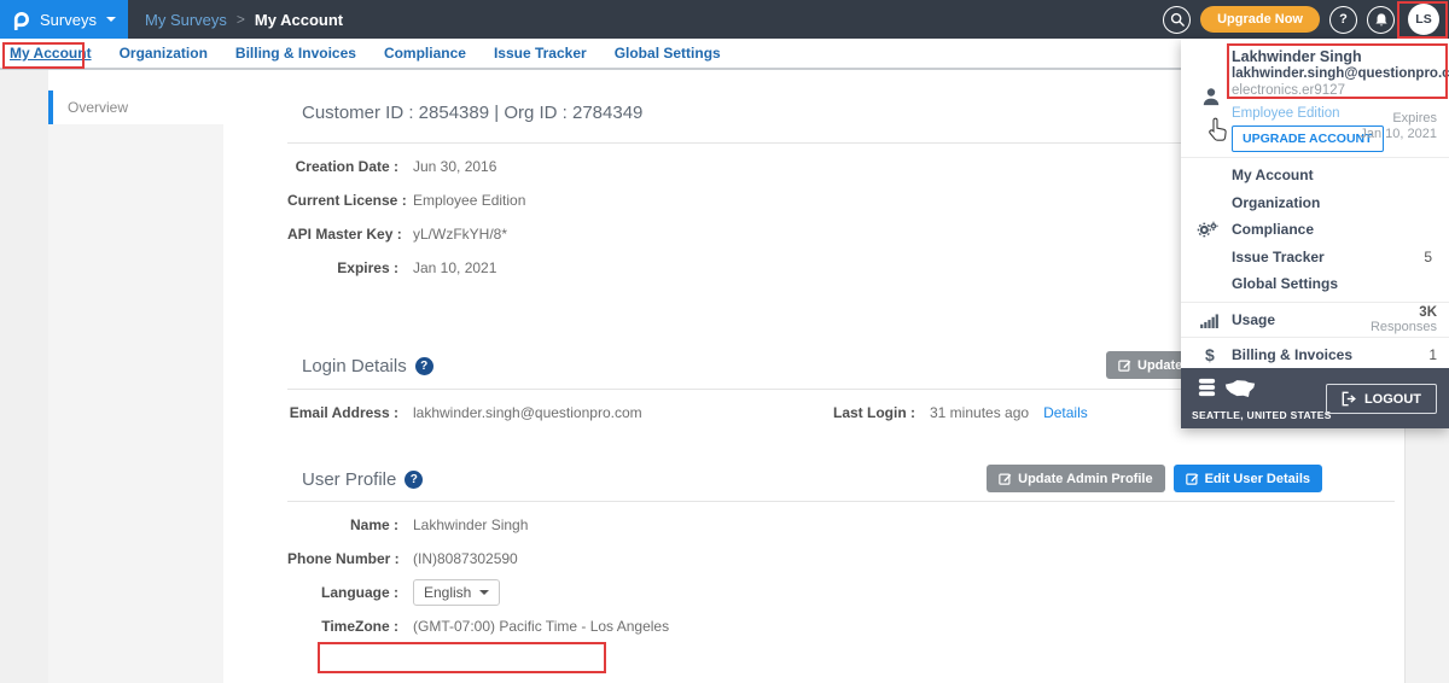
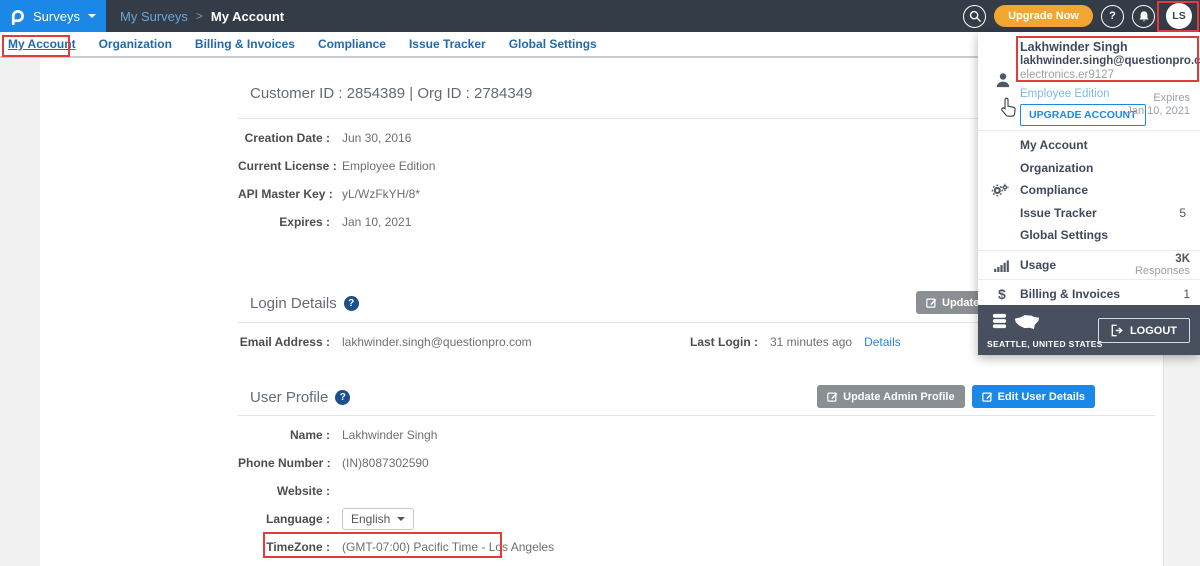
  Surveys
  My Surveys
  >
  My Account
  Upgrade Now
  ?
  LS
  My Account
  Organization
  Billing & Invoices
  Compliance
  Issue Tracker
  Global Settings
- Overview
  Customer ID : 2854389 | Org ID : 2784349
  Creation Date :
  Jun 30, 2016
  Current License :
  Employee Edition
  API Master Key :
  yL/WzFkYH/8*
  Expires :
  Jan 10, 2021
  Login Details
  ?
  Update
  Email Address :
  lakhwinder.singh@questionpro.com
  Last Login :
  31 minutes ago
  Details
  User Profile
  ?
  Update Admin Profile
  Edit User Details
  Name :
  Lakhwinder Singh
  Phone Number :
  (IN)8087302590
+ Website :
  Language :
  English
  TimeZone :
  (GMT-07:00) Pacific Time - Los Angeles
  Lakhwinder Singh
  lakhwinder.singh@questionpro
  electronics.er9127
  Employee Edition
  UPGRADE ACCOUNT
  Expires
  Jan 10, 2021
  My Account
  Organization
  Compliance
  Issue Tracker
  5
  Global Settings
  Usage
  3K
  Responses
  $
  Billing & Invoices
  1
  SEATTLE, UNITED STATES
  LOGOUT
